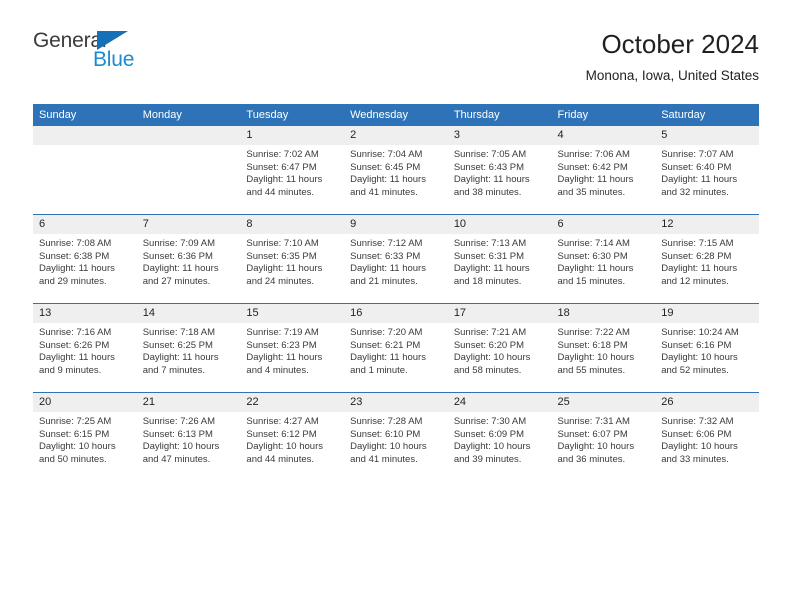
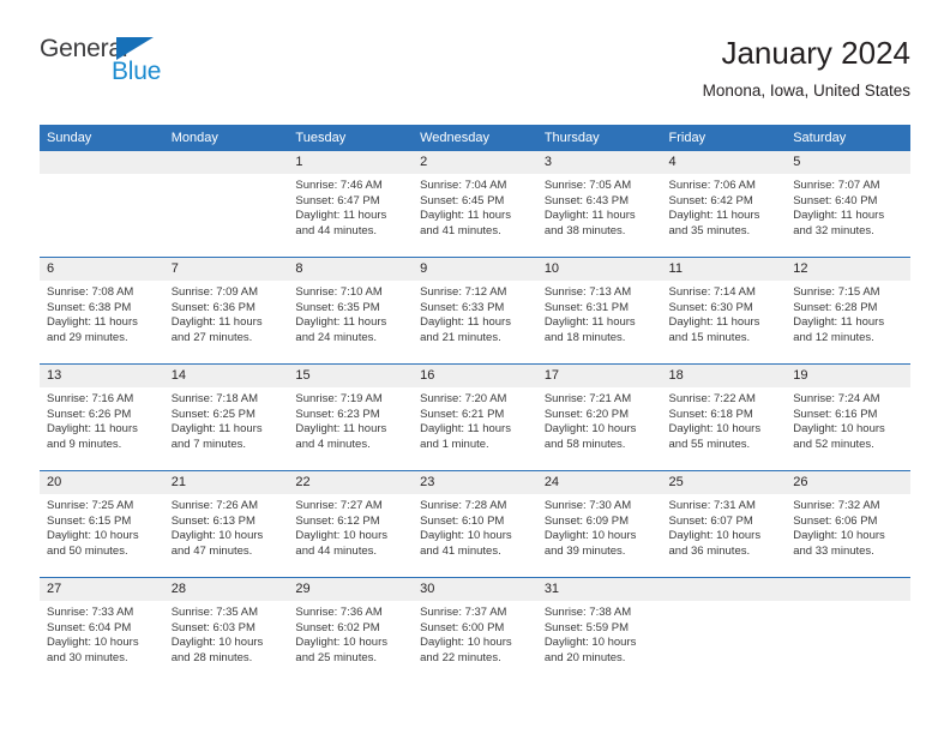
  General
  Blue
- October 2024
+ January 2024
  Monona, Iowa, United States
  Sunday	Monday	Tuesday	Wednesday	Thursday	Friday	Saturday
- 		1Sunrise: 7:02 AMSunset: 6:47 PMDaylight: 11 hoursand 44 minutes.	2Sunrise: 7:04 AMSunset: 6:45 PMDaylight: 11 hoursand 41 minutes.	3Sunrise: 7:05 AMSunset: 6:43 PMDaylight: 11 hoursand 38 minutes.	4Sunrise: 7:06 AMSunset: 6:42 PMDaylight: 11 hoursand 35 minutes.	5Sunrise: 7:07 AMSunset: 6:40 PMDaylight: 11 hoursand 32 minutes.
+ 		1Sunrise: 7:46 AMSunset: 6:47 PMDaylight: 11 hoursand 44 minutes.	2Sunrise: 7:04 AMSunset: 6:45 PMDaylight: 11 hoursand 41 minutes.	3Sunrise: 7:05 AMSunset: 6:43 PMDaylight: 11 hoursand 38 minutes.	4Sunrise: 7:06 AMSunset: 6:42 PMDaylight: 11 hoursand 35 minutes.	5Sunrise: 7:07 AMSunset: 6:40 PMDaylight: 11 hoursand 32 minutes.
- 6Sunrise: 7:08 AMSunset: 6:38 PMDaylight: 11 hoursand 29 minutes.	7Sunrise: 7:09 AMSunset: 6:36 PMDaylight: 11 hoursand 27 minutes.	8Sunrise: 7:10 AMSunset: 6:35 PMDaylight: 11 hoursand 24 minutes.	9Sunrise: 7:12 AMSunset: 6:33 PMDaylight: 11 hoursand 21 minutes.	10Sunrise: 7:13 AMSunset: 6:31 PMDaylight: 11 hoursand 18 minutes.	6Sunrise: 7:14 AMSunset: 6:30 PMDaylight: 11 hoursand 15 minutes.	12Sunrise: 7:15 AMSunset: 6:28 PMDaylight: 11 hoursand 12 minutes.
+ 6Sunrise: 7:08 AMSunset: 6:38 PMDaylight: 11 hoursand 29 minutes.	7Sunrise: 7:09 AMSunset: 6:36 PMDaylight: 11 hoursand 27 minutes.	8Sunrise: 7:10 AMSunset: 6:35 PMDaylight: 11 hoursand 24 minutes.	9Sunrise: 7:12 AMSunset: 6:33 PMDaylight: 11 hoursand 21 minutes.	10Sunrise: 7:13 AMSunset: 6:31 PMDaylight: 11 hoursand 18 minutes.	11Sunrise: 7:14 AMSunset: 6:30 PMDaylight: 11 hoursand 15 minutes.	12Sunrise: 7:15 AMSunset: 6:28 PMDaylight: 11 hoursand 12 minutes.
- 13Sunrise: 7:16 AMSunset: 6:26 PMDaylight: 11 hoursand 9 minutes.	14Sunrise: 7:18 AMSunset: 6:25 PMDaylight: 11 hoursand 7 minutes.	15Sunrise: 7:19 AMSunset: 6:23 PMDaylight: 11 hoursand 4 minutes.	16Sunrise: 7:20 AMSunset: 6:21 PMDaylight: 11 hoursand 1 minute.	17Sunrise: 7:21 AMSunset: 6:20 PMDaylight: 10 hoursand 58 minutes.	18Sunrise: 7:22 AMSunset: 6:18 PMDaylight: 10 hoursand 55 minutes.	19Sunrise: 10:24 AMSunset: 6:16 PMDaylight: 10 hoursand 52 minutes.
+ 13Sunrise: 7:16 AMSunset: 6:26 PMDaylight: 11 hoursand 9 minutes.	14Sunrise: 7:18 AMSunset: 6:25 PMDaylight: 11 hoursand 7 minutes.	15Sunrise: 7:19 AMSunset: 6:23 PMDaylight: 11 hoursand 4 minutes.	16Sunrise: 7:20 AMSunset: 6:21 PMDaylight: 11 hoursand 1 minute.	17Sunrise: 7:21 AMSunset: 6:20 PMDaylight: 10 hoursand 58 minutes.	18Sunrise: 7:22 AMSunset: 6:18 PMDaylight: 10 hoursand 55 minutes.	19Sunrise: 7:24 AMSunset: 6:16 PMDaylight: 10 hoursand 52 minutes.
- 20Sunrise: 7:25 AMSunset: 6:15 PMDaylight: 10 hoursand 50 minutes.	21Sunrise: 7:26 AMSunset: 6:13 PMDaylight: 10 hoursand 47 minutes.	22Sunrise: 4:27 AMSunset: 6:12 PMDaylight: 10 hoursand 44 minutes.	23Sunrise: 7:28 AMSunset: 6:10 PMDaylight: 10 hoursand 41 minutes.	24Sunrise: 7:30 AMSunset: 6:09 PMDaylight: 10 hoursand 39 minutes.	25Sunrise: 7:31 AMSunset: 6:07 PMDaylight: 10 hoursand 36 minutes.	26Sunrise: 7:32 AMSunset: 6:06 PMDaylight: 10 hoursand 33 minutes.
+ 20Sunrise: 7:25 AMSunset: 6:15 PMDaylight: 10 hoursand 50 minutes.	21Sunrise: 7:26 AMSunset: 6:13 PMDaylight: 10 hoursand 47 minutes.	22Sunrise: 7:27 AMSunset: 6:12 PMDaylight: 10 hoursand 44 minutes.	23Sunrise: 7:28 AMSunset: 6:10 PMDaylight: 10 hoursand 41 minutes.	24Sunrise: 7:30 AMSunset: 6:09 PMDaylight: 10 hoursand 39 minutes.	25Sunrise: 7:31 AMSunset: 6:07 PMDaylight: 10 hoursand 36 minutes.	26Sunrise: 7:32 AMSunset: 6:06 PMDaylight: 10 hoursand 33 minutes.
+ 27Sunrise: 7:33 AMSunset: 6:04 PMDaylight: 10 hoursand 30 minutes.	28Sunrise: 7:35 AMSunset: 6:03 PMDaylight: 10 hoursand 28 minutes.	29Sunrise: 7:36 AMSunset: 6:02 PMDaylight: 10 hoursand 25 minutes.	30Sunrise: 7:37 AMSunset: 6:00 PMDaylight: 10 hoursand 22 minutes.	31Sunrise: 7:38 AMSunset: 5:59 PMDaylight: 10 hoursand 20 minutes.
